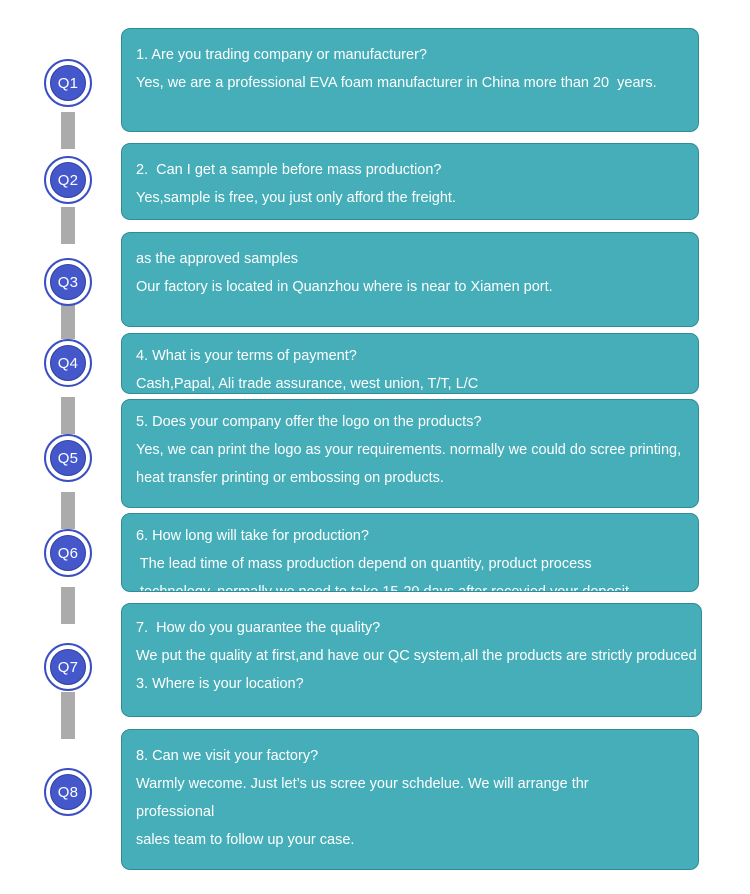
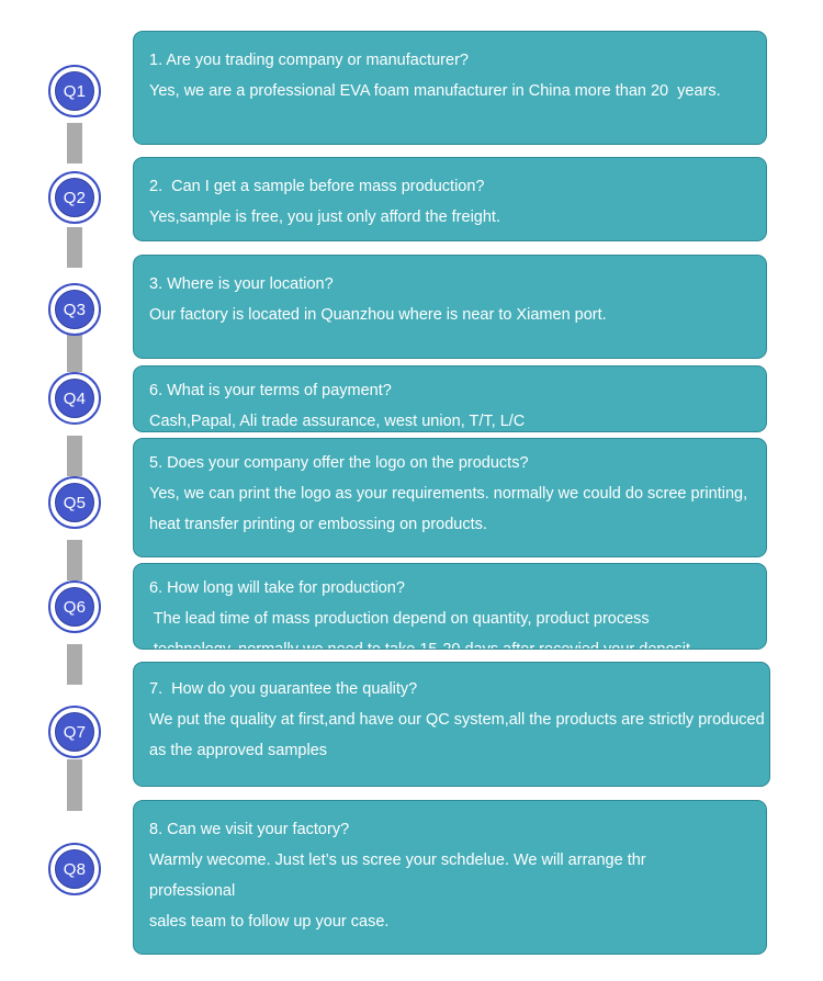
  Q1
  Q2
  Q3
  Q4
  Q5
  Q6
  Q7
  Q8
  1. Are you trading company or manufacturer?
  Yes, we are a professional EVA foam manufacturer in China more than 20 years.
  2. Can I get a sample before mass production?
  Yes,sample is free, you just only afford the freight.
- as the approved samples
+ 3. Where is your location?
  Our factory is located in Quanzhou where is near to Xiamen port.
- 4. What is your terms of payment?
+ 6. What is your terms of payment?
  Cash,Papal, Ali trade assurance, west union, T/T, L/C
  5. Does your company offer the logo on the products?
  Yes, we can print the logo as your requirements. normally we could do scree printing,
  heat transfer printing or embossing on products.
  6. How long will take for production?
  The lead time of mass production depend on quantity, product process
  7. How do you guarantee the quality?
  We put the quality at first,and have our QC system,all the products are strictly produced
- 3. Where is your location?
+ as the approved samples
  8. Can we visit your factory?
  Warmly wecome. Just let’s us scree your schdelue. We will arrange thr
  professional
  sales team to follow up your case.
